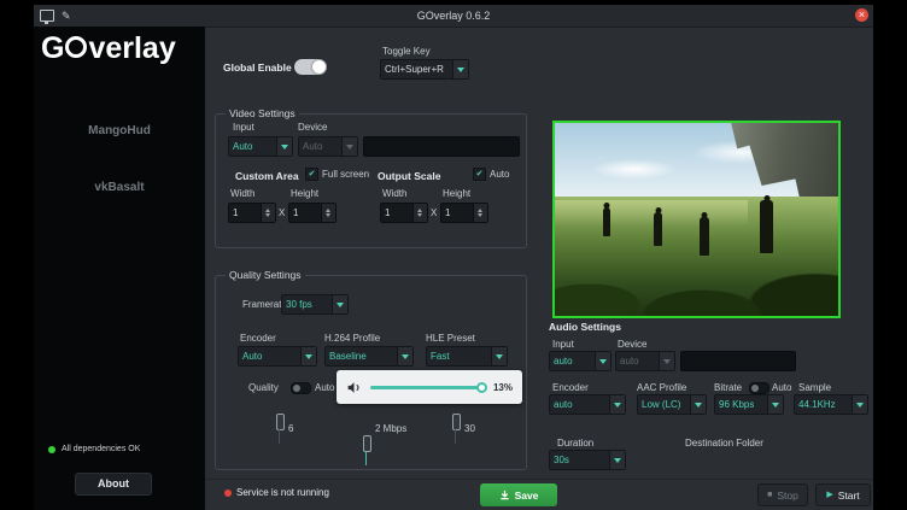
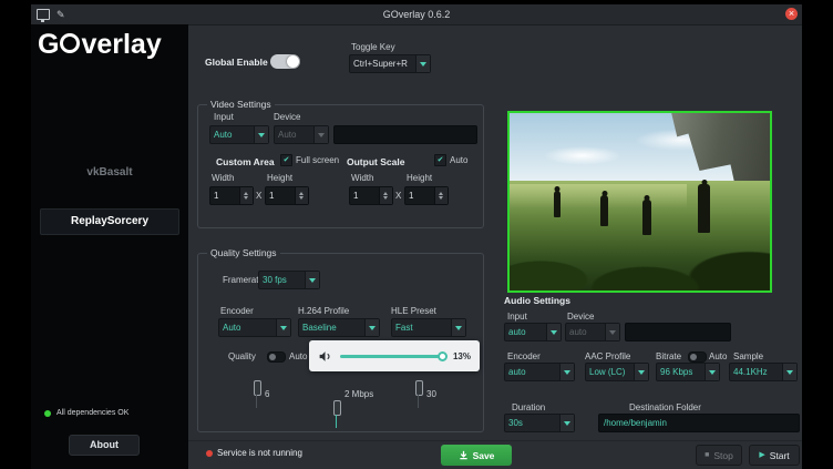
  ✎
  GOverlay 0.6.2
  ×
  G verlay
- MangoHud
  vkBasalt
+ ReplaySorcery
  About
  Global Enable
  Toggle Key
  Ctrl+Super+R
  Video Settings
  Input
  Device
  Auto
  Auto
  Custom Area
  Full screen
  Output Scale
  Auto
  Width
  Height
  1
  X
  1
  Width
  Height
  1
  X
  1
  Quality Settings
  Framera
  30 fps
  Encoder
  H.264 Profile
  HLE Preset
  Auto
  Baseline
  Fast
  Quality
  Auto
  13%
  6
  2 Mbps
  30
  Audio Settings
  Input
  Device
  auto
  auto
  Encoder
  AAC Profile
  Bitrate
  Auto
  Sample
  auto
  Low (LC)
  96 Kbps
  44.1KHz
  Duration
  30s
  Destination Folder
+ /home/benjamin
  Service is not running
  Save
  Stop
  Start
